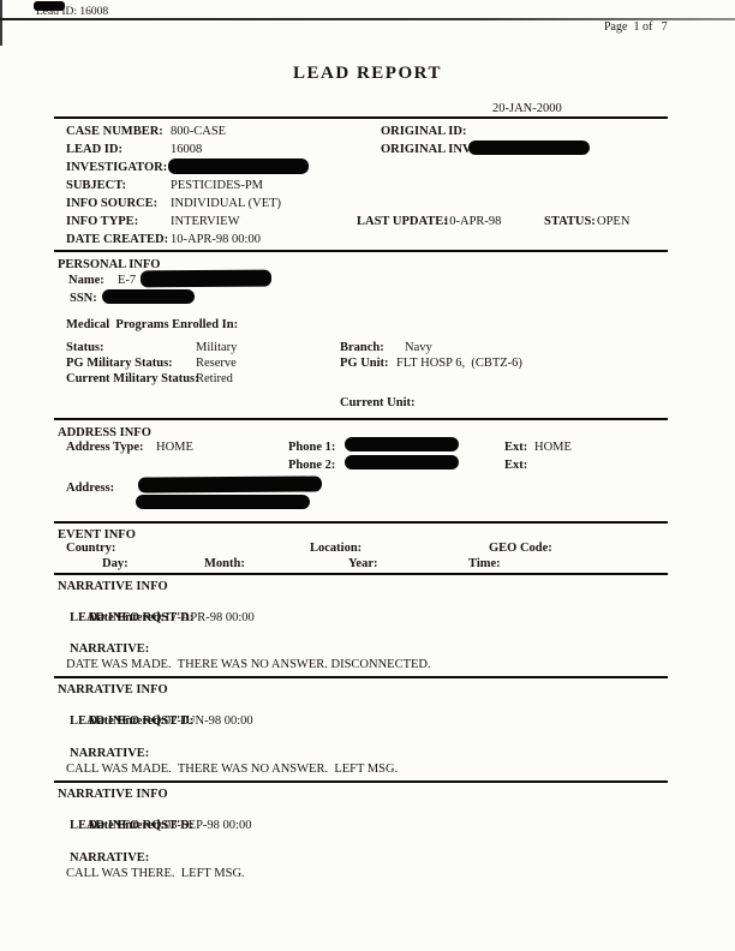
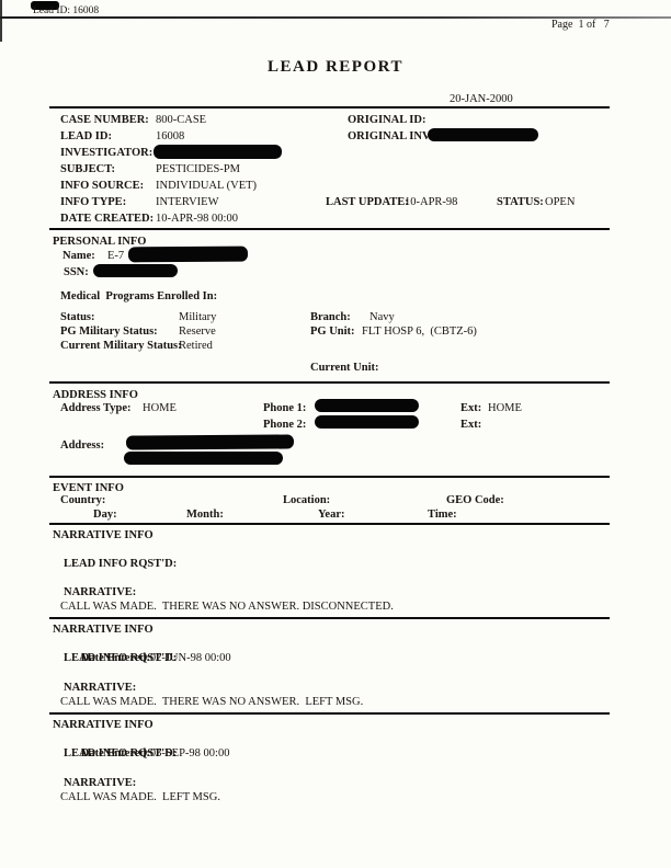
  Lead ID: 16008
  Page 1 of 7
  LEAD REPORT
  20-JAN-2000
  CASE NUMBER:
  800-CASE
  ORIGINAL ID:
  LEAD ID:
  16008
  ORIGINAL INV
  INVESTIGATOR:
  SUBJECT:
  PESTICIDES-PM
  INFO SOURCE:
  INDIVIDUAL (VET)
  INFO TYPE:
  INTERVIEW
  LAST UPDATE:
  10-APR-98
  STATUS:
  OPEN
  DATE CREATED:
  10-APR-98 00:00
  PERSONAL INFO
  Name:
  E-7
  SSN:
  Medical Programs Enrolled In:
  Status:
  Military
  Branch:
  Navy
  PG Military Status:
  Reserve
  PG Unit:
  FLT HOSP 6, (CBTZ-6)
  Current Military Status:
  Retired
  Current Unit:
  ADDRESS INFO
  Address Type:
  HOME
  Phone 1:
  Ext:
  HOME
  Phone 2:
  Ext:
  Address:
  EVENT INFO
  Country:
  Location:
  GEO Code:
  Day:
  Month:
  Year:
  Time:
  NARRATIVE INFO
- Date Entered:17-APR-98 00:00
  LEAD INFO RQST'D:
  NARRATIVE:
- DATE WAS MADE. THERE WAS NO ANSWER. DISCONNECTED.
+ CALL WAS MADE. THERE WAS NO ANSWER. DISCONNECTED.
  NARRATIVE INFO
  Date Entered:02-JUN-98 00:00
  LEAD INFO RQST'D:
  NARRATIVE:
  CALL WAS MADE. THERE WAS NO ANSWER. LEFT MSG.
  NARRATIVE INFO
  Date Entered:03-SEP-98 00:00
  LEAD INFO RQST'D:
  NARRATIVE:
- CALL WAS THERE. LEFT MSG.
+ CALL WAS MADE. LEFT MSG.
